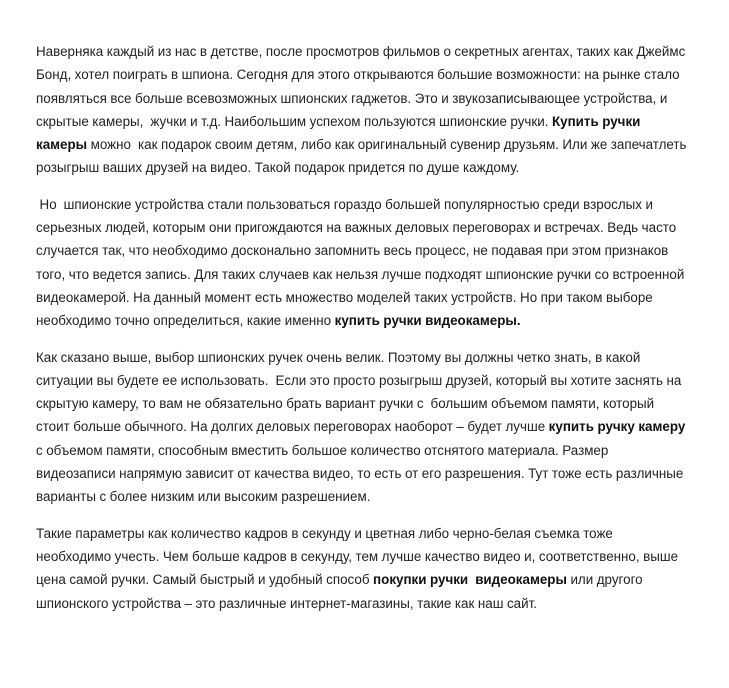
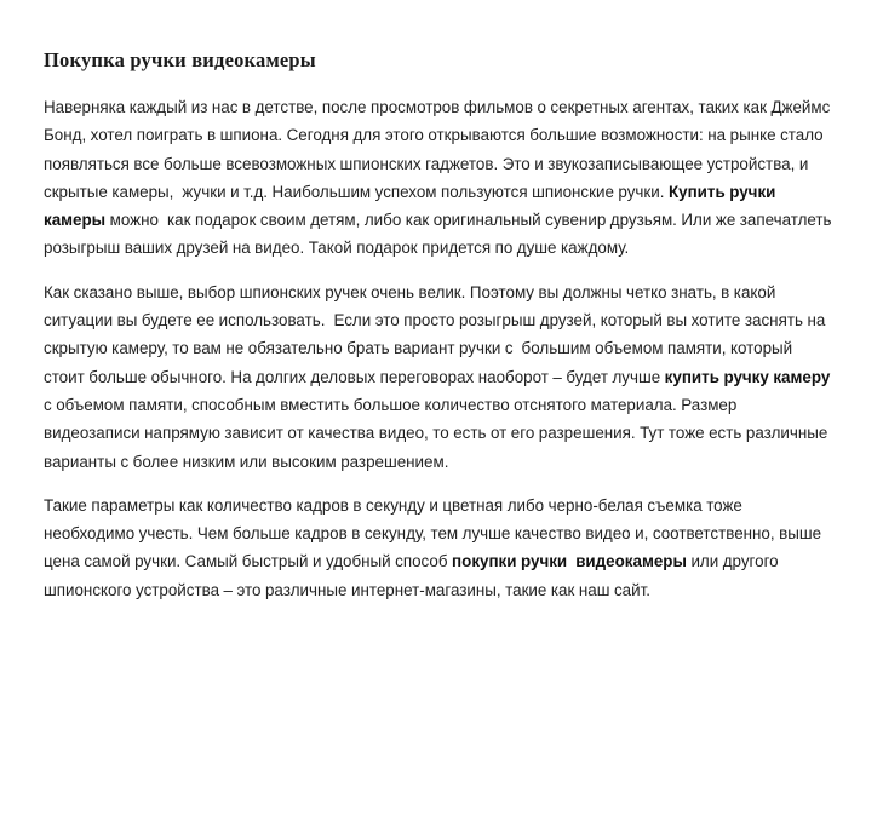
+ Покупка ручки видеокамеры
  Наверняка каждый из нас в детстве, после просмотров фильмов о секретных агентах, таких как Джеймс Бонд, хотел поиграть в шпиона. Сегодня для этого открываются большие возможности: на рынке стало появляться все больше всевозможных шпионских гаджетов. Это и звукозаписывающее устройства, и скрытые камеры, жучки и т.д. Наибольшим успехом пользуются шпионские ручки. Купить ручки камеры можно как подарок своим детям, либо как оригинальный сувенир друзьям. Или же запечатлеть розыгрыш ваших друзей на видео. Такой подарок придется по душе каждому.
- Но шпионские устройства стали пользоваться гораздо большей популярностью среди взрослых и серьезных людей, которым они пригождаются на важных деловых переговорах и встречах. Ведь часто случается так, что необходимо досконально запомнить весь процесс, не подавая при этом признаков того, что ведется запись. Для таких случаев как нельзя лучше подходят шпионские ручки со встроенной видеокамерой. На данный момент есть множество моделей таких устройств. Но при таком выборе необходимо точно определиться, какие именно купить ручки видеокамеры.
  Как сказано выше, выбор шпионских ручек очень велик. Поэтому вы должны четко знать, в какой ситуации вы будете ее использовать. Если это просто розыгрыш друзей, который вы хотите заснять на скрытую камеру, то вам не обязательно брать вариант ручки с большим объемом памяти, который стоит больше обычного. На долгих деловых переговорах наоборот – будет лучше купить ручку камеру с объемом памяти, способным вместить большое количество отснятого материала. Размер видеозаписи напрямую зависит от качества видео, то есть от его разрешения. Тут тоже есть различные варианты с более низким или высоким разрешением.
  Такие параметры как количество кадров в секунду и цветная либо черно-белая съемка тоже необходимо учесть. Чем больше кадров в секунду, тем лучше качество видео и, соответственно, выше цена самой ручки. Самый быстрый и удобный способ покупки ручки видеокамеры или другого шпионского устройства – это различные интернет-магазины, такие как наш сайт.
